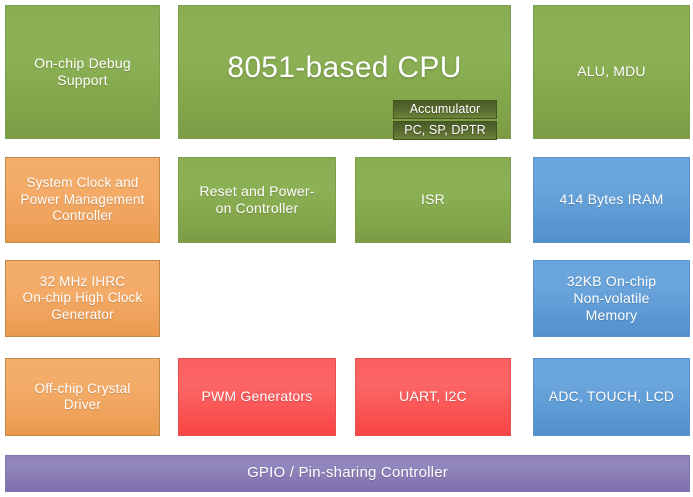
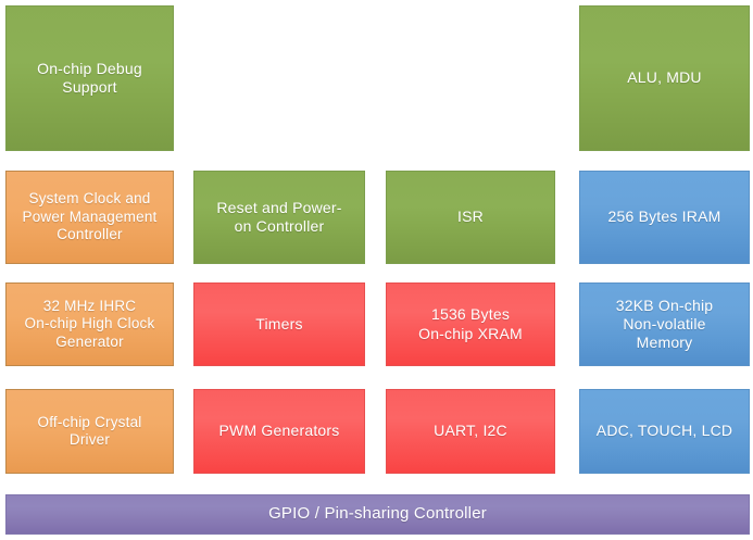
  On-chip Debug
  Support
- 8051-based CPU
- Accumulator
- PC, SP, DPTR
  ALU, MDU
  System Clock and
  Power Management
  Controller
  Reset and Power-
  on Controller
  ISR
- 414 Bytes IRAM
+ 256 Bytes IRAM
  32 MHz IHRC
  On-chip High Clock
  Generator
+ Timers
+ 1536 Bytes
+ On-chip XRAM
  32KB On-chip
  Non-volatile
  Memory
  Off-chip Crystal
  Driver
  PWM Generators
  UART, I2C
  ADC, TOUCH, LCD
  GPIO / Pin-sharing Controller
